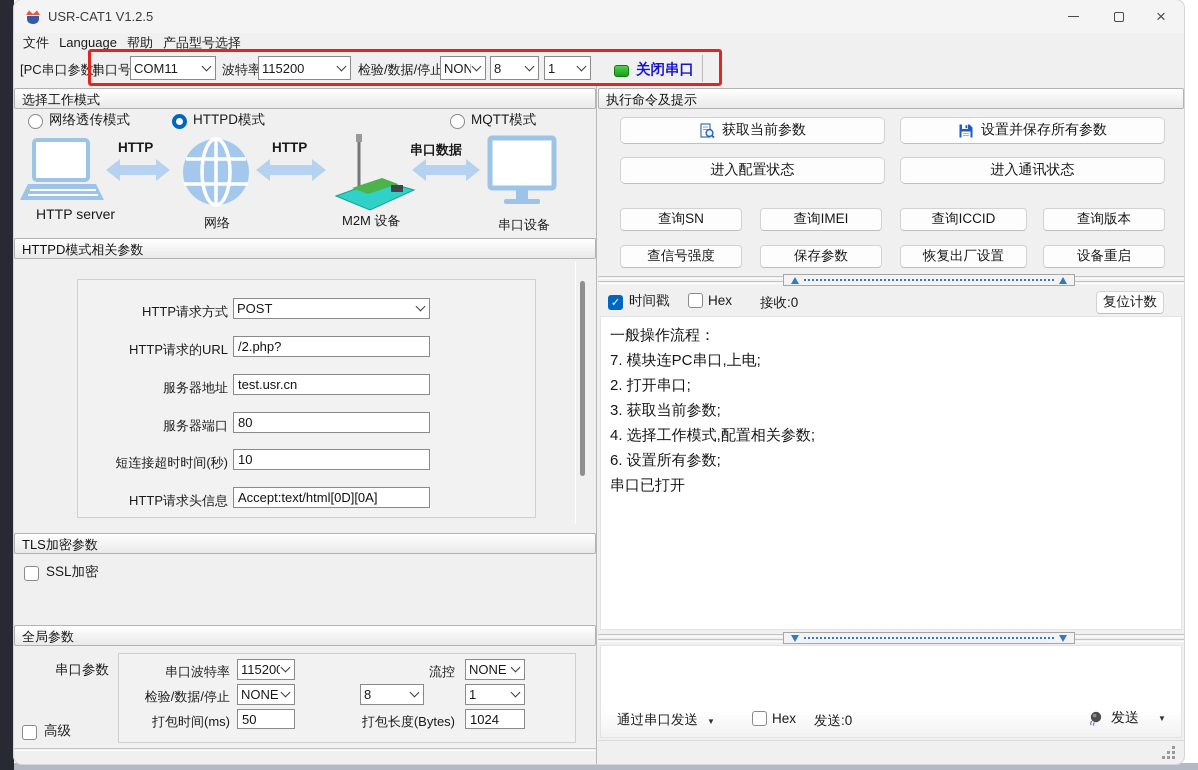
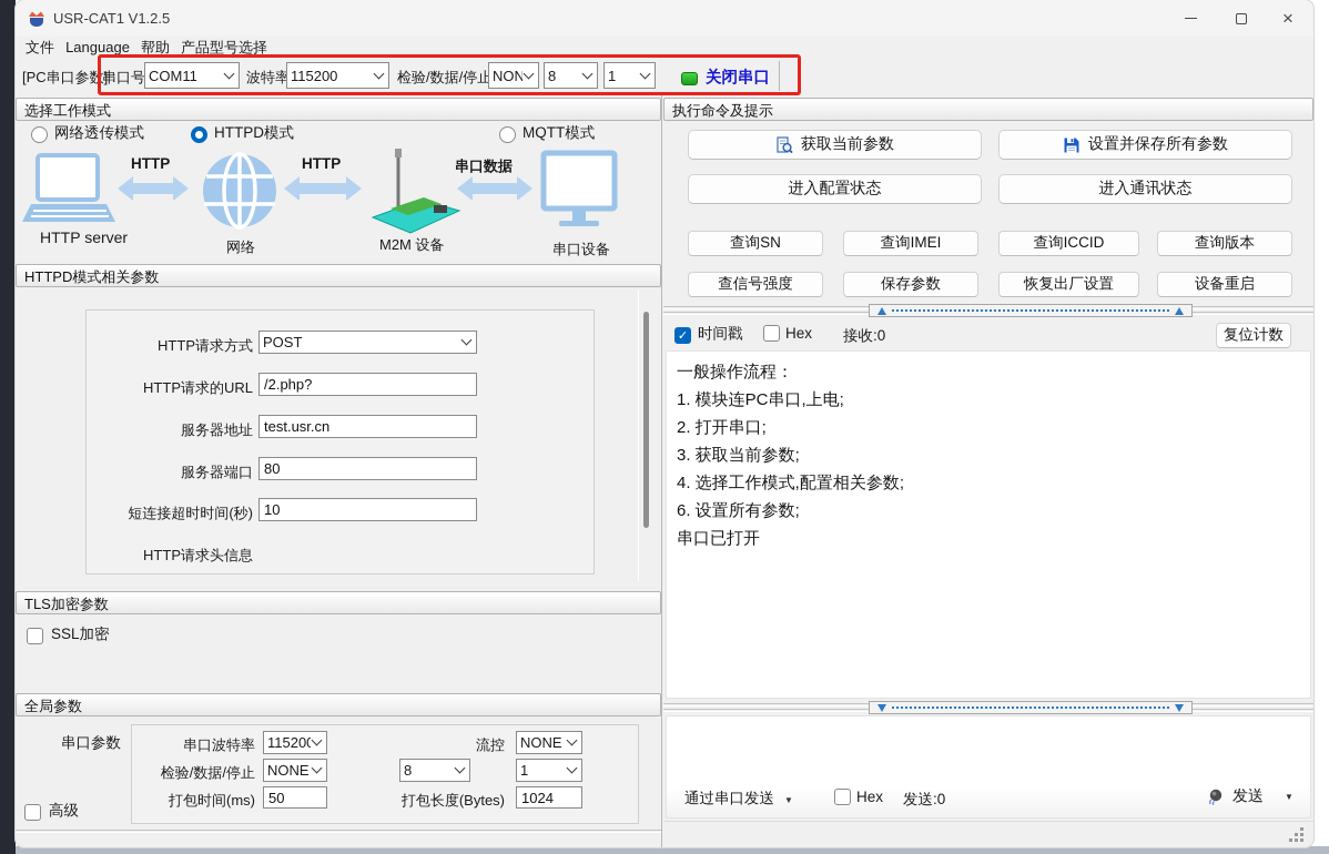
  USR-CAT1 V1.2.5
  ×
  文件
  Language
  帮助
  产品型号选择
  [PC串口参数] :
  串口号
  COM11
  波特率
  115200
  检验/数据/停止
  NON
  8
  1
  关闭串口
  选择工作模式
  网络透传模式
  HTTPD模式
  MQTT模式
  HTTP
  HTTP
  串口数据
  HTTP server
  网络
  M2M 设备
  串口设备
  HTTPD模式相关参数
  HTTP请求方式
  POST
  HTTP请求的URL
  /2.php?
  服务器地址
  test.usr.cn
  服务器端口
  80
  短连接超时时间(秒)
  10
  HTTP请求头信息
- Accept:text/html[0D][0A]
  TLS加密参数
  SSL加密
  全局参数
  串口参数
  串口波特率
  115200
  流控
  NONE
  检验/数据/停止
  NONE
  8
  1
  打包时间(ms)
  50
  打包长度(Bytes)
  1024
  高级
  执行命令及提示
  获取当前参数
  设置并保存所有参数
  进入配置状态
  进入通讯状态
  查询SN
  查询IMEI
  查询ICCID
  查询版本
  查信号强度
  保存参数
  恢复出厂设置
  设备重启
  ✓
  时间戳
  Hex
  接收:0
  复位计数
  一般操作流程：
- 7. 模块连PC串口,上电;
+ 1. 模块连PC串口,上电;
  2. 打开串口;
  3. 获取当前参数;
  4. 选择工作模式,配置相关参数;
  6. 设置所有参数;
  串口已打开
  通过串口发送
  ▼
  Hex
  发送:0
  发送
  ▼
